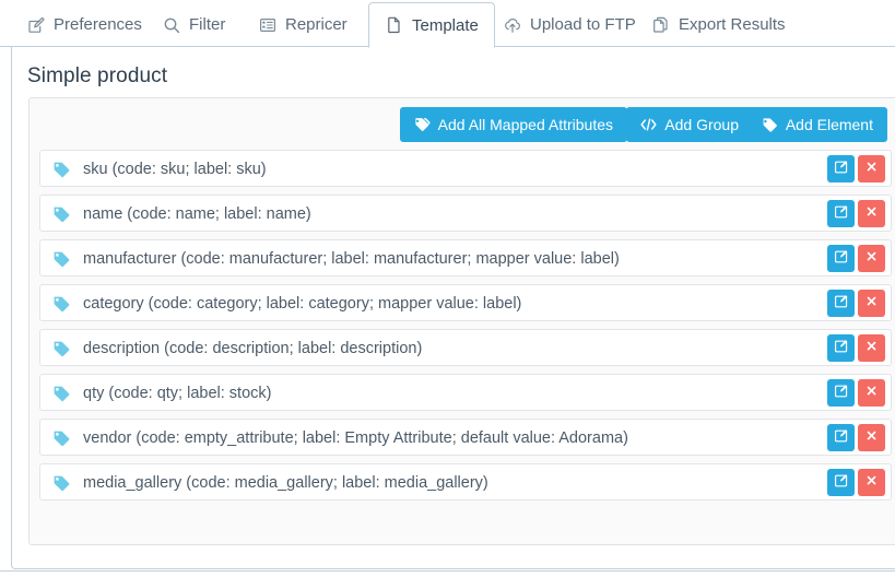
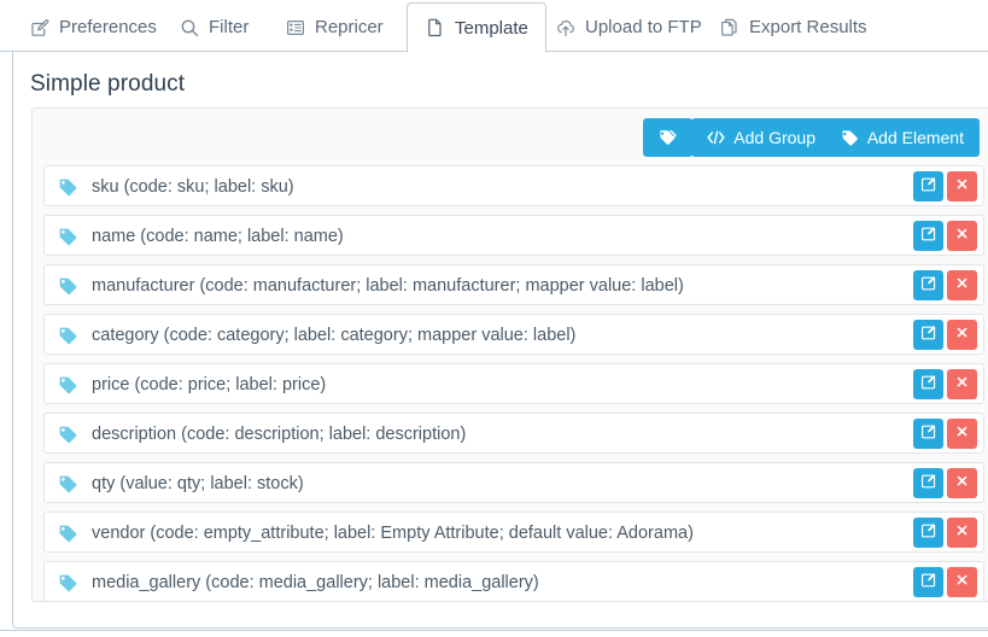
  Preferences
  Filter
  Repricer
  Template
  Upload to FTP
  Export Results
  Simple product
- Add All Mapped Attributes
  Add Group
  Add Element
  sku (code: sku; label: sku)
  name (code: name; label: name)
  manufacturer (code: manufacturer; label: manufacturer; mapper value: label)
  category (code: category; label: category; mapper value: label)
+ price (code: price; label: price)
  description (code: description; label: description)
- qty (code: qty; label: stock)
+ qty (value: qty; label: stock)
  vendor (code: empty_attribute; label: Empty Attribute; default value: Adorama)
  media_gallery (code: media_gallery; label: media_gallery)
